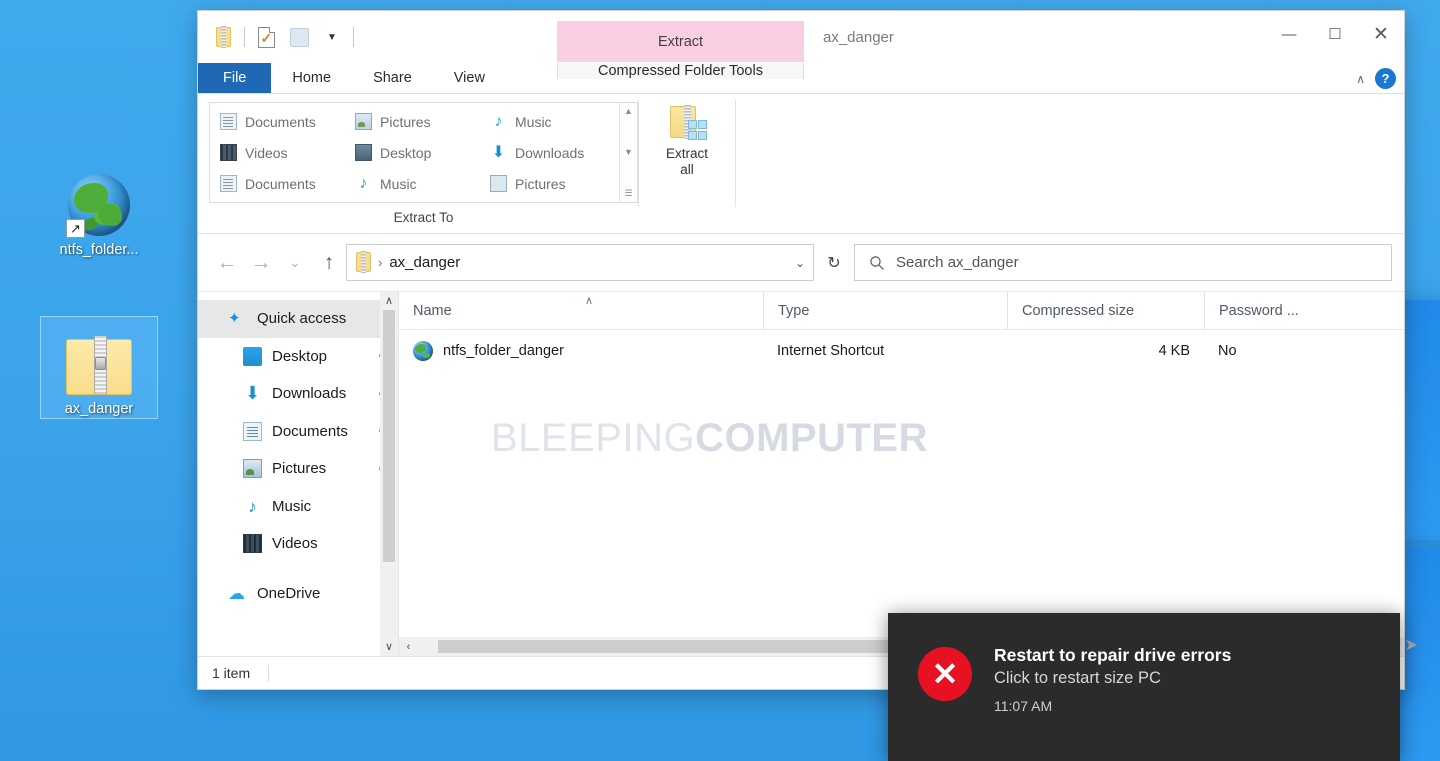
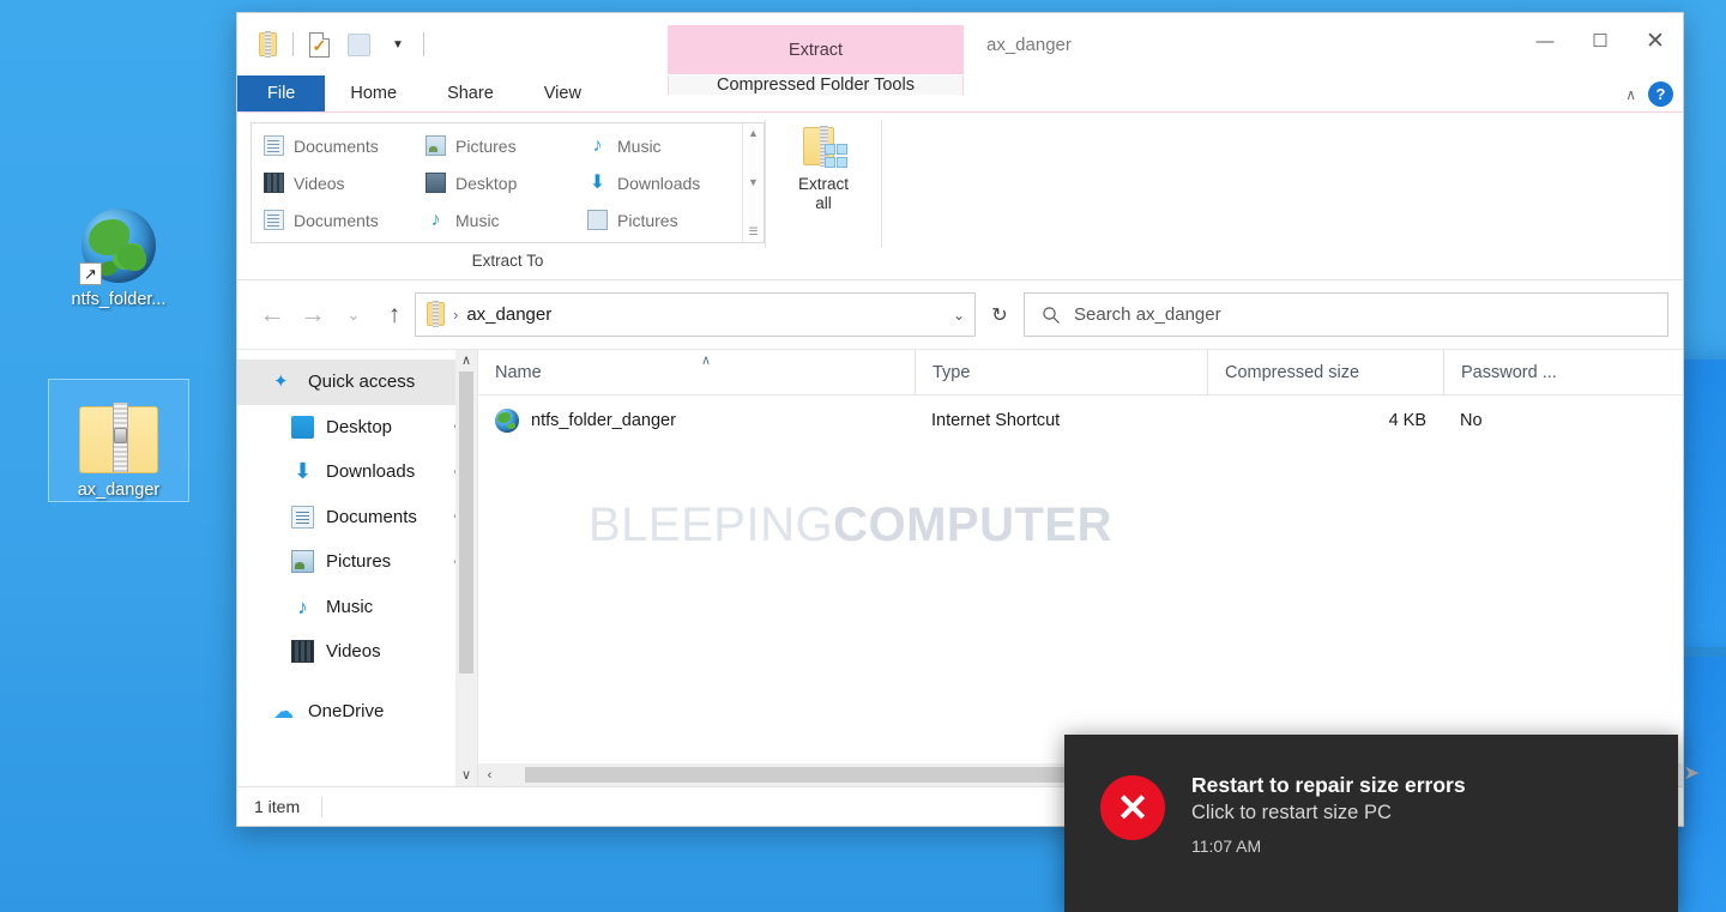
  ↗
  ntfs_folder...
  ax_danger
  ✓
  ▼
  Extract
  ax_danger
  —
  ☐
  ✕
  File
  Home
  Share
  View
  Compressed Folder Tools
  ∧
  ?
  Documents
  Pictures
  ♪
  Music
  Videos
  Desktop
  ⬇
  Downloads
  Documents
  ♪
  Music
  Pictures
  ▲
  ▼
  ☰
  Extract To
  Extract
  all
  ←
  →
  ⌄
  ↑
  ›
  ax_danger
  ⌄
  ↻
  Search ax_danger
  ✦
  Quick access
  Desktop
  ⬇
  Downloads
  Documents
  Pictures
  ♪
  Music
  Videos
  ☁
  OneDrive
  ∧
  ∨
  Name
  ∧
  Type
  Compressed size
  Password ...
  ntfs_folder_danger
  Internet Shortcut
  4 KB
  No
  BLEEPINGCOMPUTER
  ‹
  1 item
  ✕
- Restart to repair drive errors
+ Restart to repair size errors
  Click to restart size PC
  11:07 AM
  ➤
